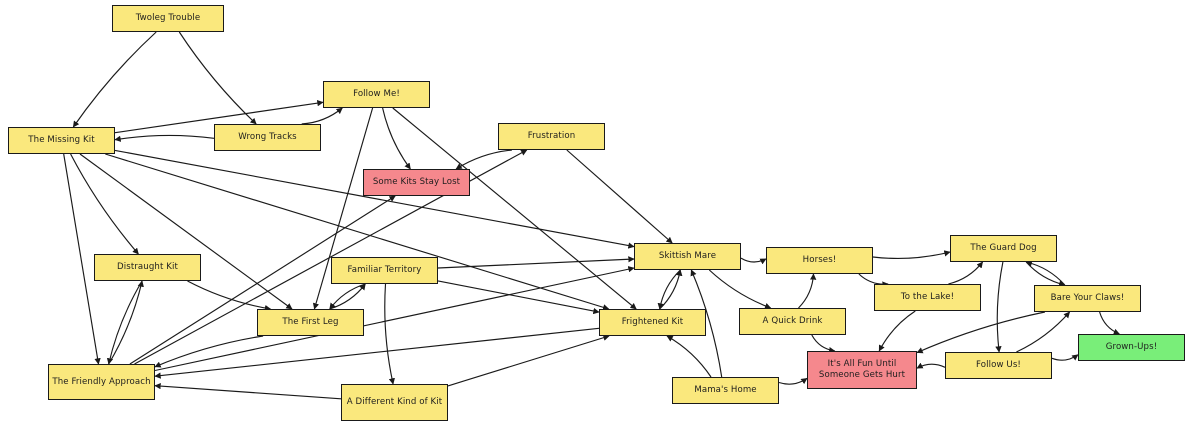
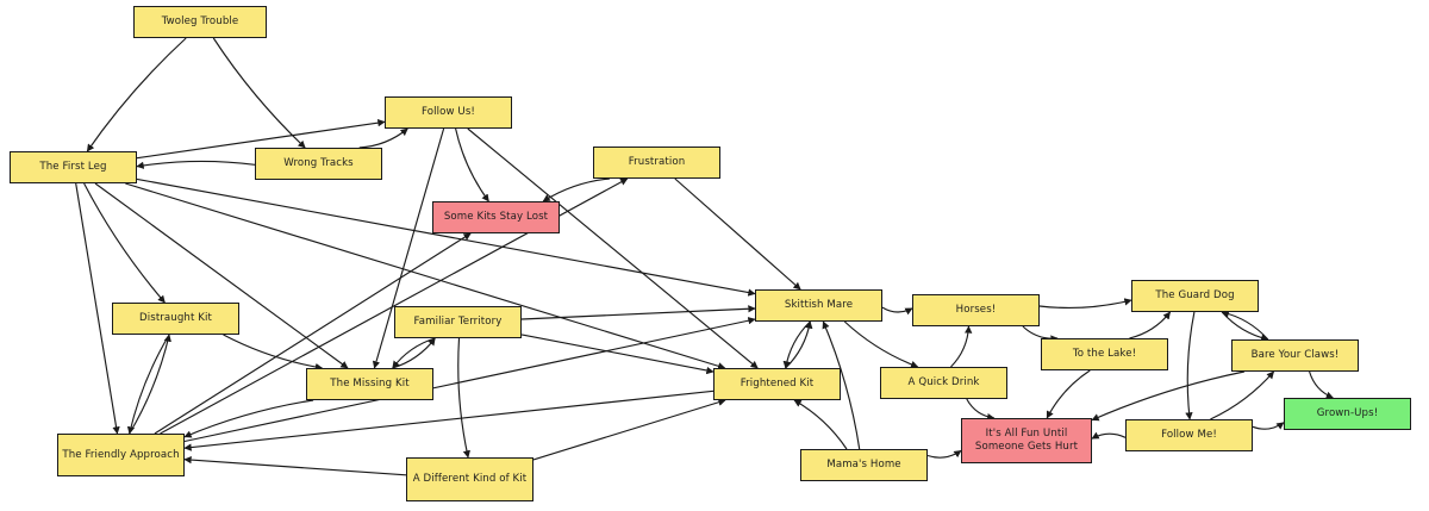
  Twoleg Trouble
- Follow Me!
+ Follow Us!
- The Missing Kit
+ The First Leg
  Wrong Tracks
  Frustration
  Some Kits Stay Lost
  Skittish Mare
  Horses!
  The Guard Dog
  Distraught Kit
  Familiar Territory
  To the Lake!
  Bare Your Claws!
- The First Leg
+ The Missing Kit
  Frightened Kit
  A Quick Drink
  Grown-Ups!
  The Friendly Approach
  It's All Fun Until Someone Gets Hurt
- Follow Us!
+ Follow Me!
  Mama's Home
  A Different Kind of Kit
